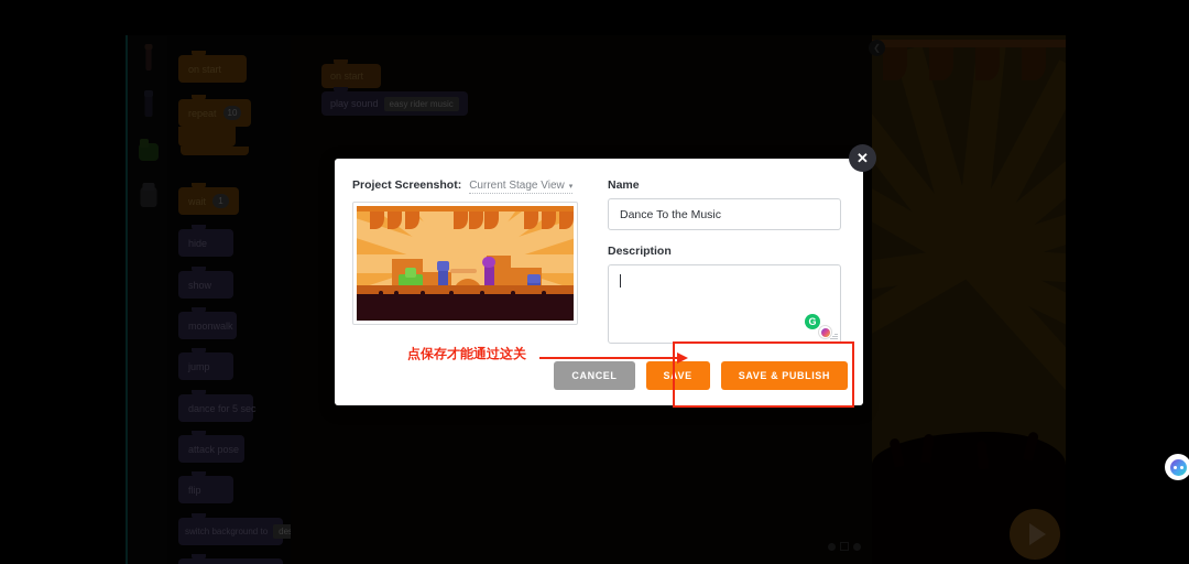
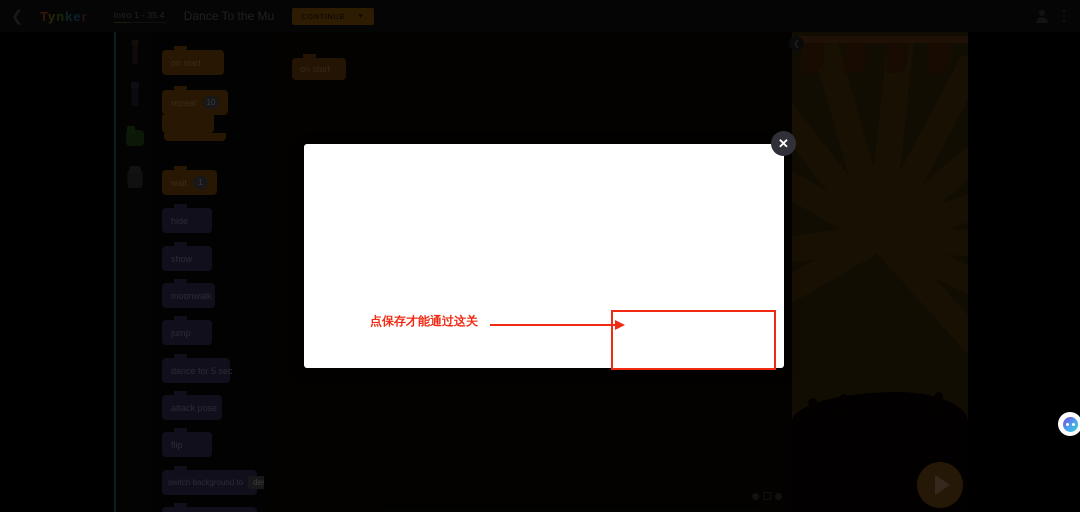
+ Tynker
+ Intro 1 - 35.4
+ Dance To the Mu
+ CONTINUE
  10
  1
  show
  moonwalk
  jump
  dance for 5 sec
  attack pose
  flip
  switch background to
- play sound
- easy rider music
  ✕
- Project Screenshot:
- Current Stage View
- Name
- Dance To the Music
- Description
- G
- CANCEL
- SAVE
- SAVE & PUBLISH
  点保存才能通过这关
